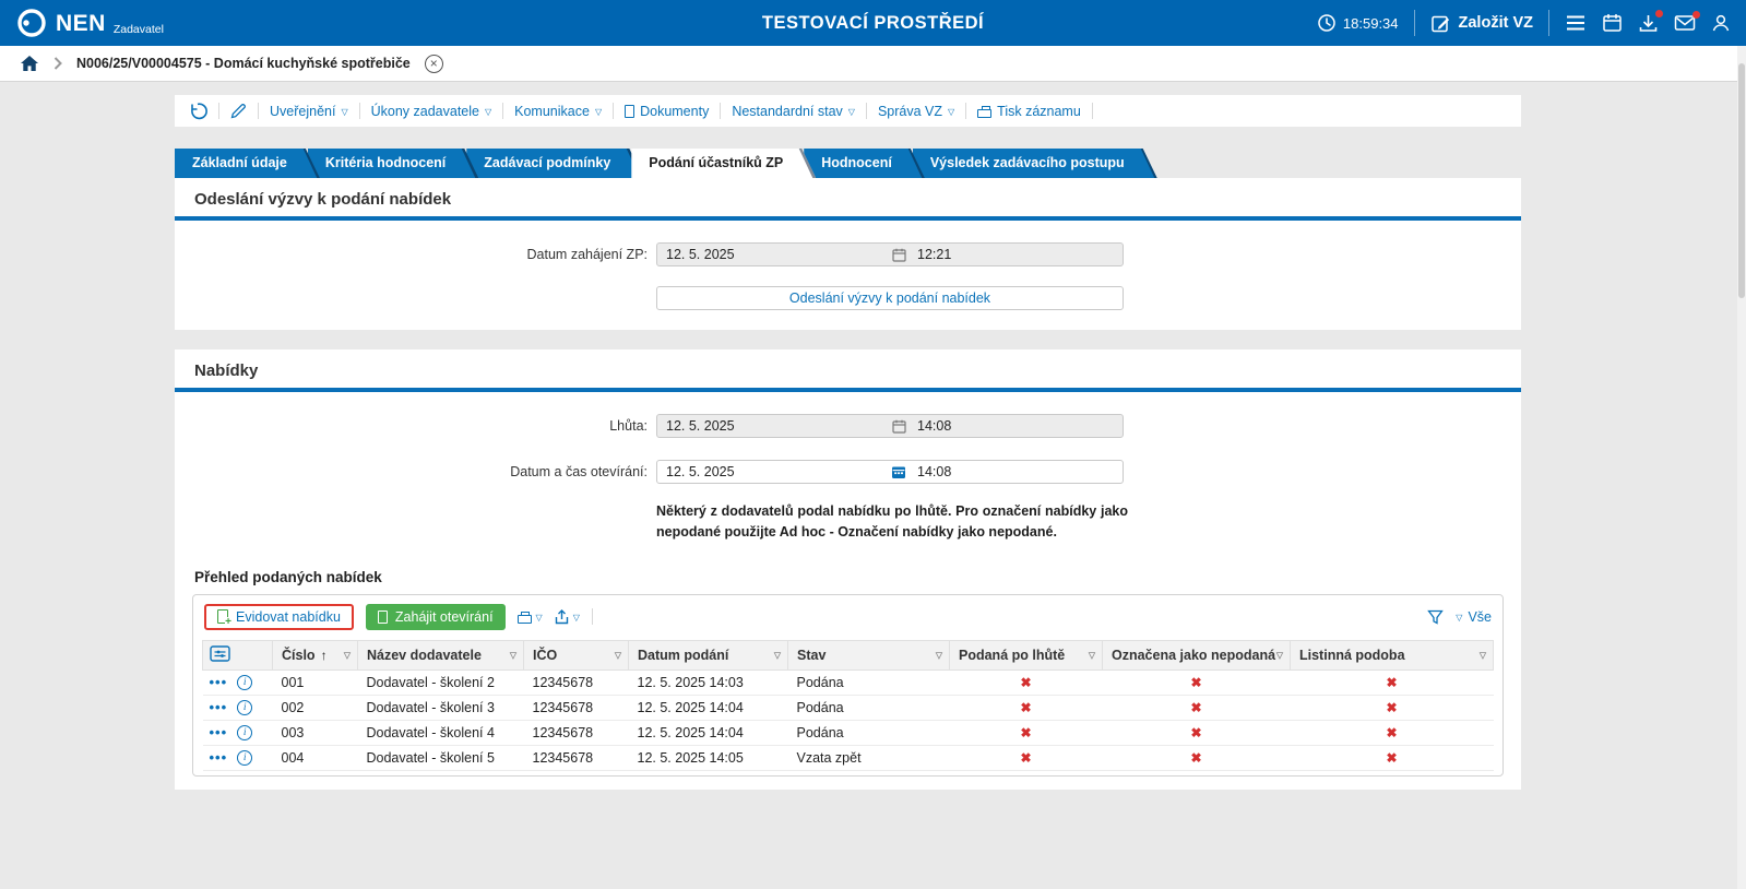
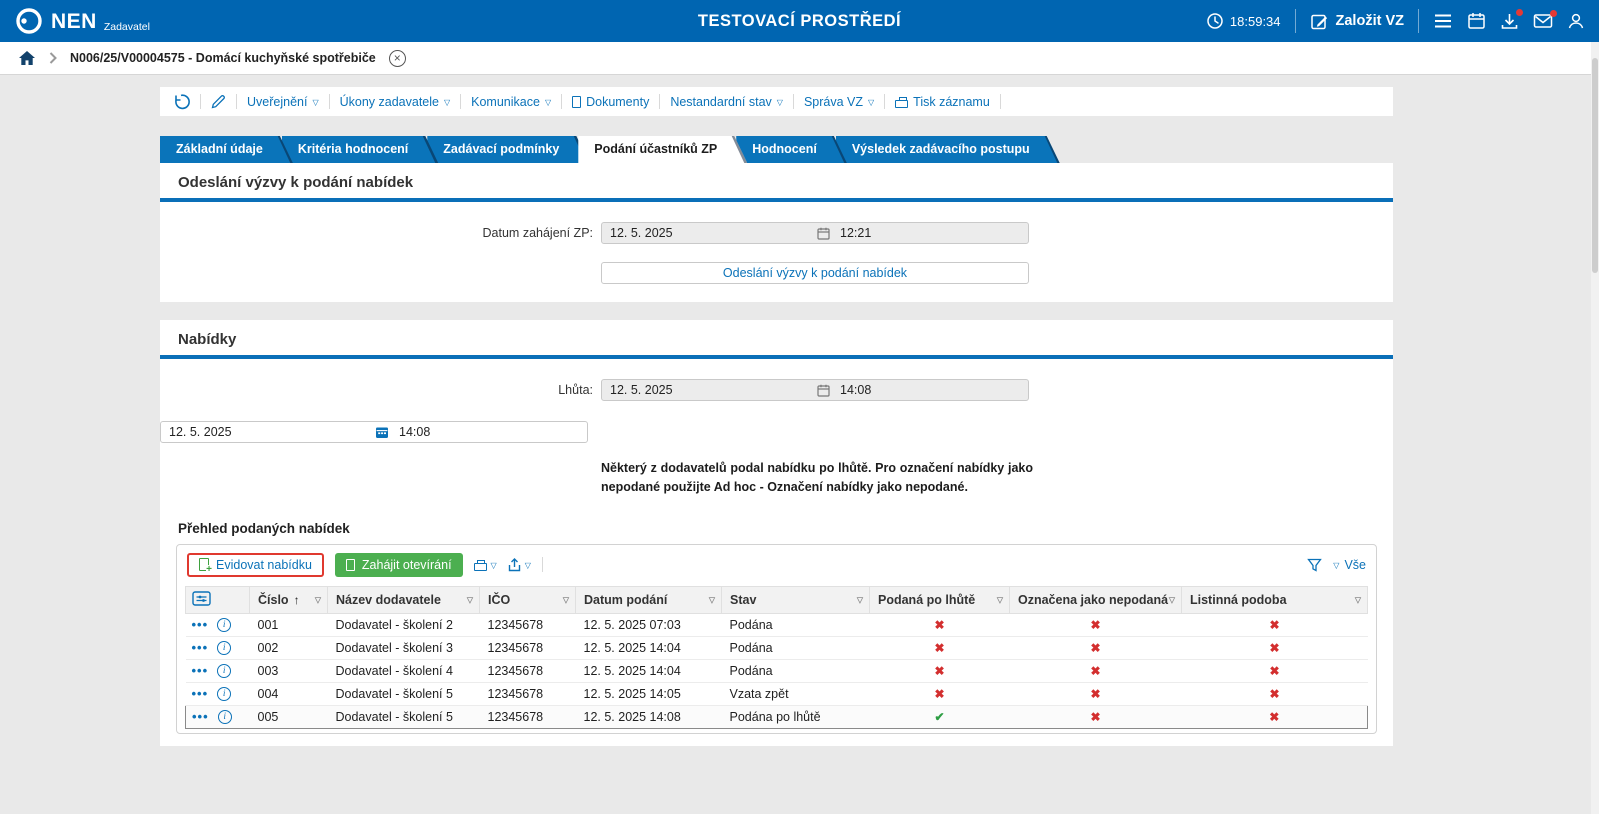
  NEN
  Zadavatel
  TESTOVACÍ PROSTŘEDÍ
  18:59:34
  Založit VZ
  N006/25/V00004575 - Domácí kuchyňské spotřebiče
  ×
  Uveřejnění
  ▽
  Úkony zadavatele
  ▽
  Komunikace
  ▽
  Dokumenty
  Nestandardní stav
  ▽
  Správa VZ
  ▽
  Tisk záznamu
  Základní údaje
  Kritéria hodnocení
  Zadávací podmínky
  Podání účastníků ZP
  Hodnocení
  Výsledek zadávacího postupu
  Odeslání výzvy k podání nabídek
  Datum zahájení ZP:
  12. 5. 2025
  12:21
  Odeslání výzvy k podání nabídek
  Nabídky
  Lhůta:
  12. 5. 2025
  14:08
- Datum a čas otevírání:
  12. 5. 2025
  14:08
  Některý z dodavatelů podal nabídku po lhůtě. Pro označení nabídky jako nepodané použijte Ad hoc - Označení nabídky jako nepodané.
  Přehled podaných nabídek
  Evidovat nabídku
  Zahájit otevírání
  ▽
  ▽
  ▽
  Vše
  	Číslo ↑ ▽	Název dodavatele ▽	IČO ▽	Datum podání ▽	Stav ▽	Podaná po lhůtě ▽	Označena jako nepodaná▽	Listinná podoba ▽
- ••• i	001	Dodavatel - školení 2	12345678	12. 5. 2025 14:03	Podána	✖	✖	✖
+ ••• i	001	Dodavatel - školení 2	12345678	12. 5. 2025 07:03	Podána	✖	✖	✖
  ••• i	002	Dodavatel - školení 3	12345678	12. 5. 2025 14:04	Podána	✖	✖	✖
  ••• i	003	Dodavatel - školení 4	12345678	12. 5. 2025 14:04	Podána	✖	✖	✖
  ••• i	004	Dodavatel - školení 5	12345678	12. 5. 2025 14:05	Vzata zpět	✖	✖	✖
+ ••• i	005	Dodavatel - školení 5	12345678	12. 5. 2025 14:08	Podána po lhůtě	✔	✖	✖
